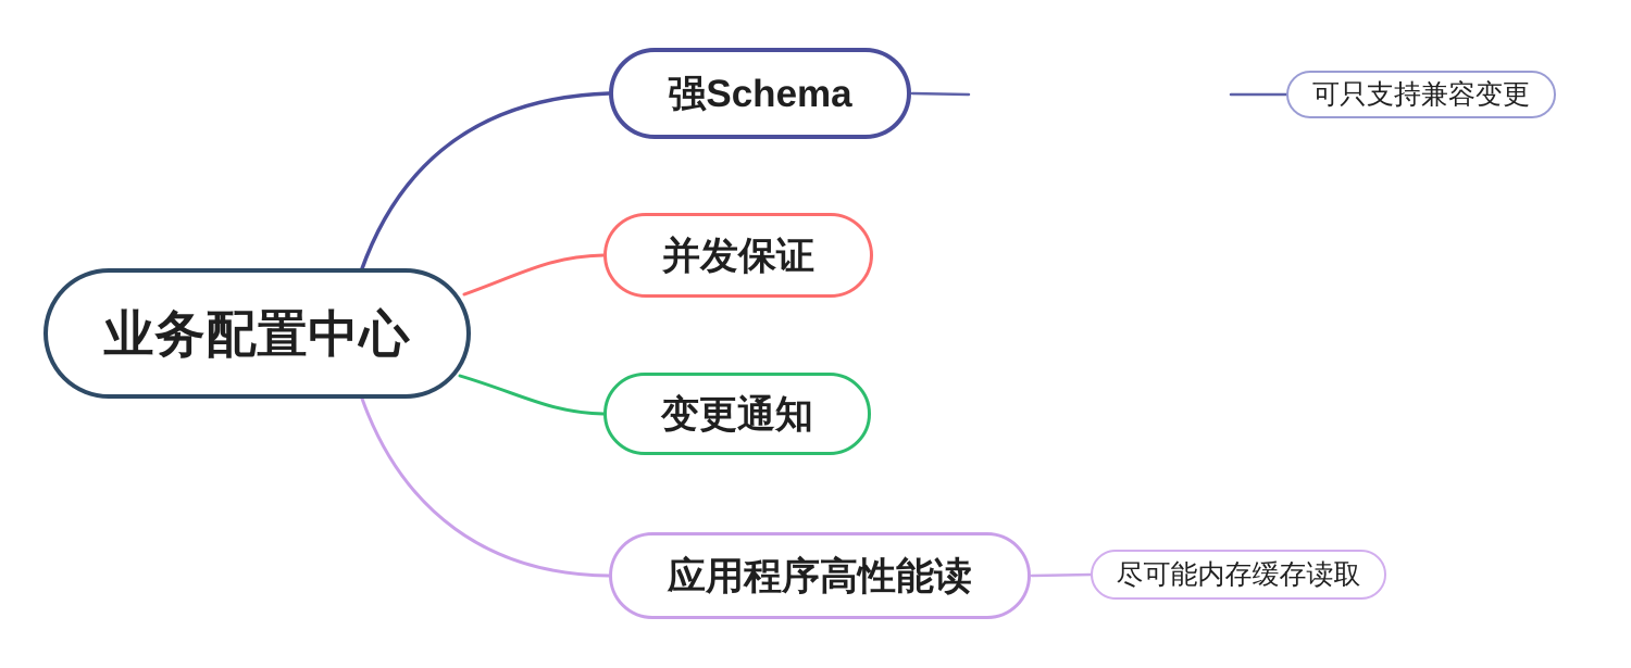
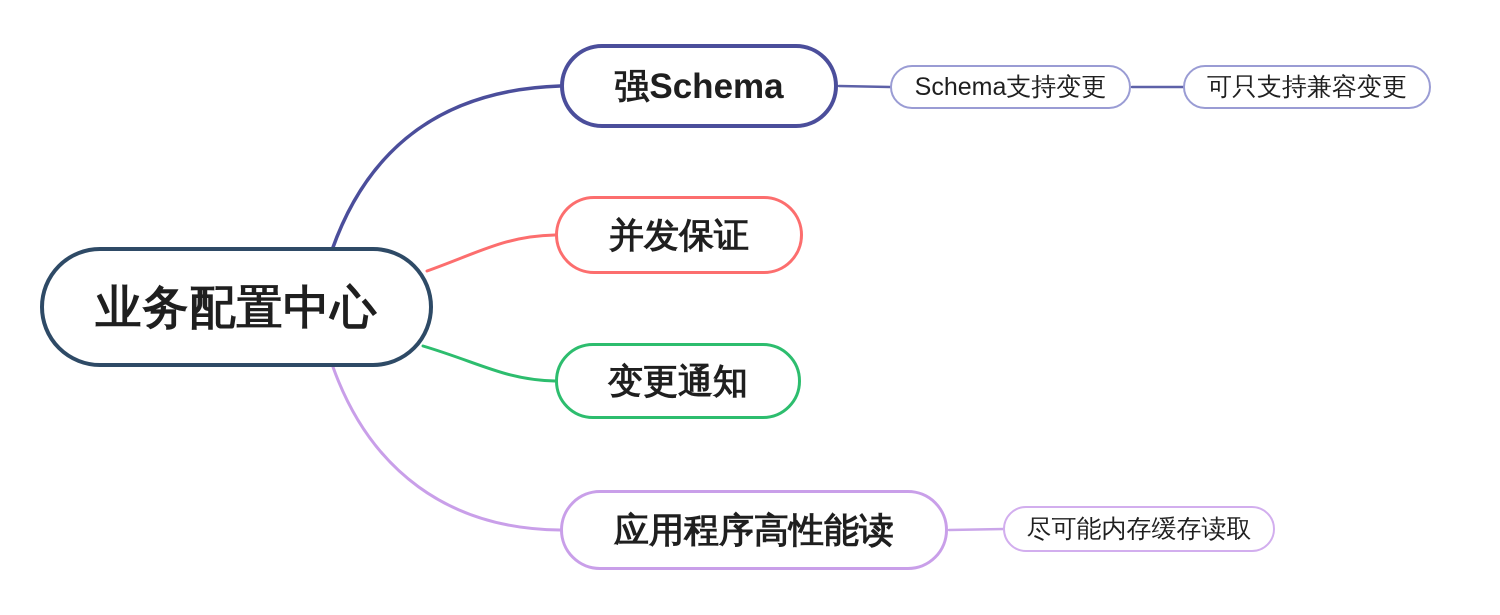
  业务配置中心
  强Schema
+ Schema支持变更
  可只支持兼容变更
  并发保证
  变更通知
  应用程序高性能读
  尽可能内存缓存读取
